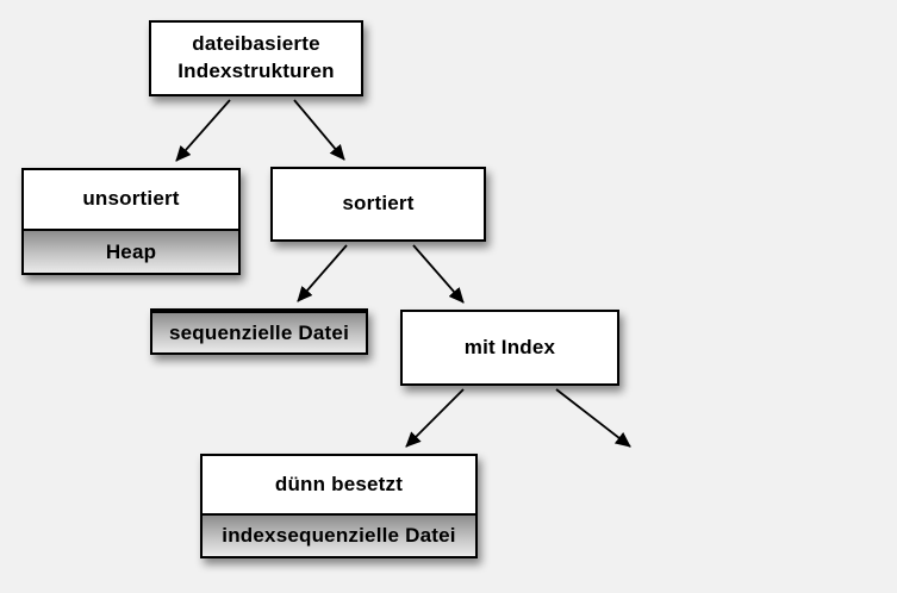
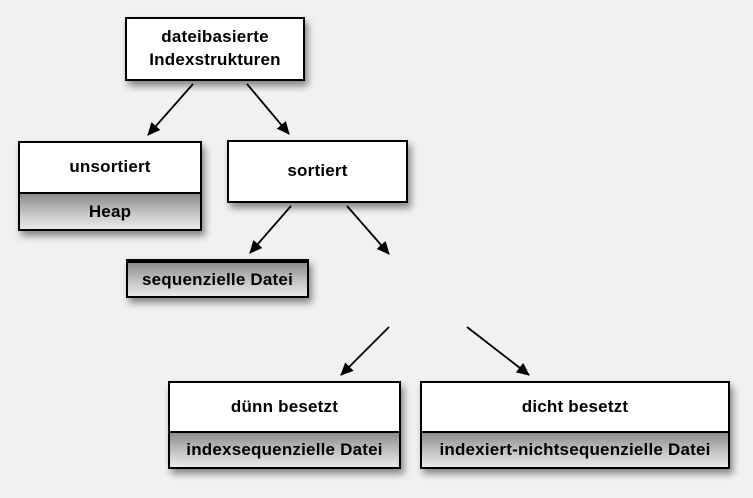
  dateibasierte
  Indexstrukturen
  unsortiert
  Heap
  sortiert
  sequenzielle Datei
- mit Index
  dünn besetzt
  indexsequenzielle Datei
+ dicht besetzt
+ indexiert-nichtsequenzielle Datei
